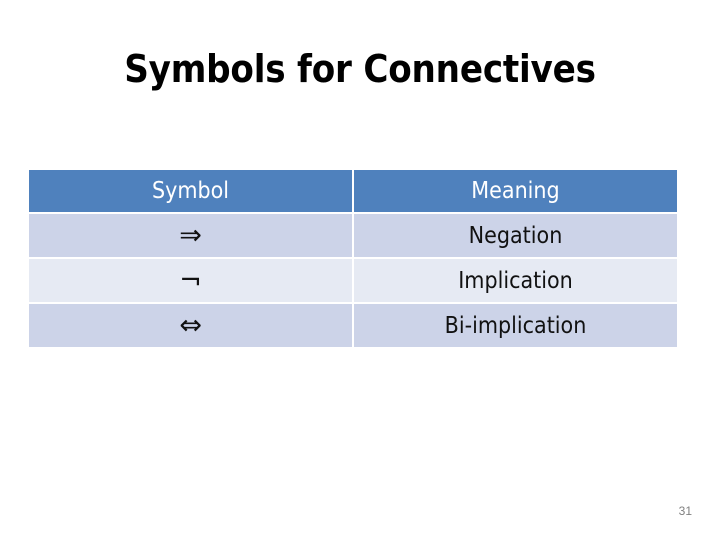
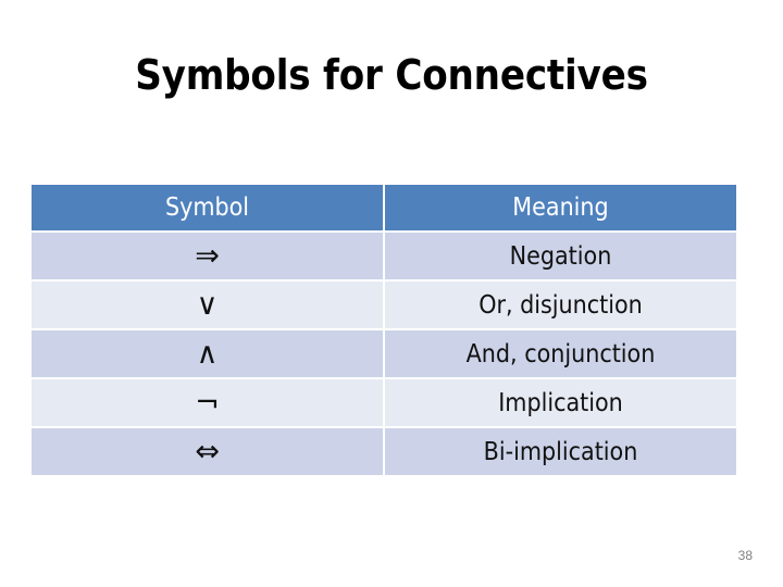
  Symbols for Connectives
  Symbol	Meaning
  ⇒	Negation
+ ∨	Or, disjunction
+ ∧	And, conjunction
  ¬	Implication
  ⇔	Bi-implication
- 31
+ 38
